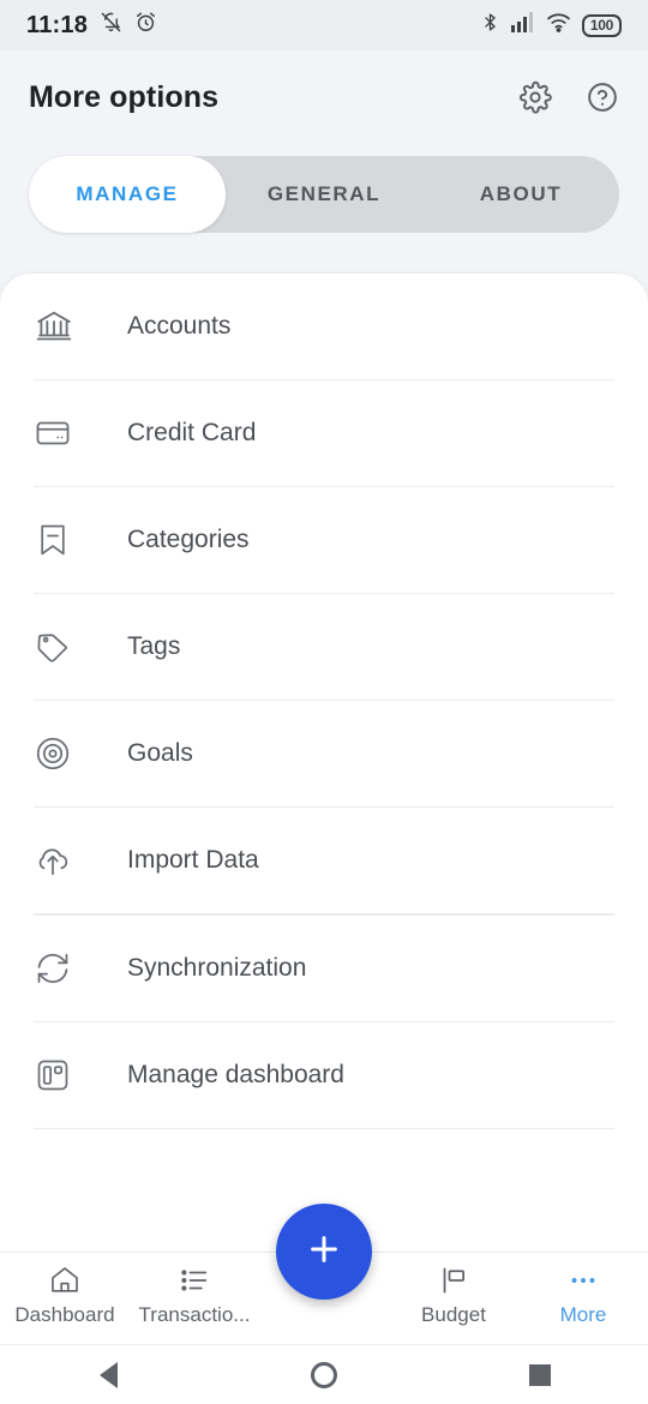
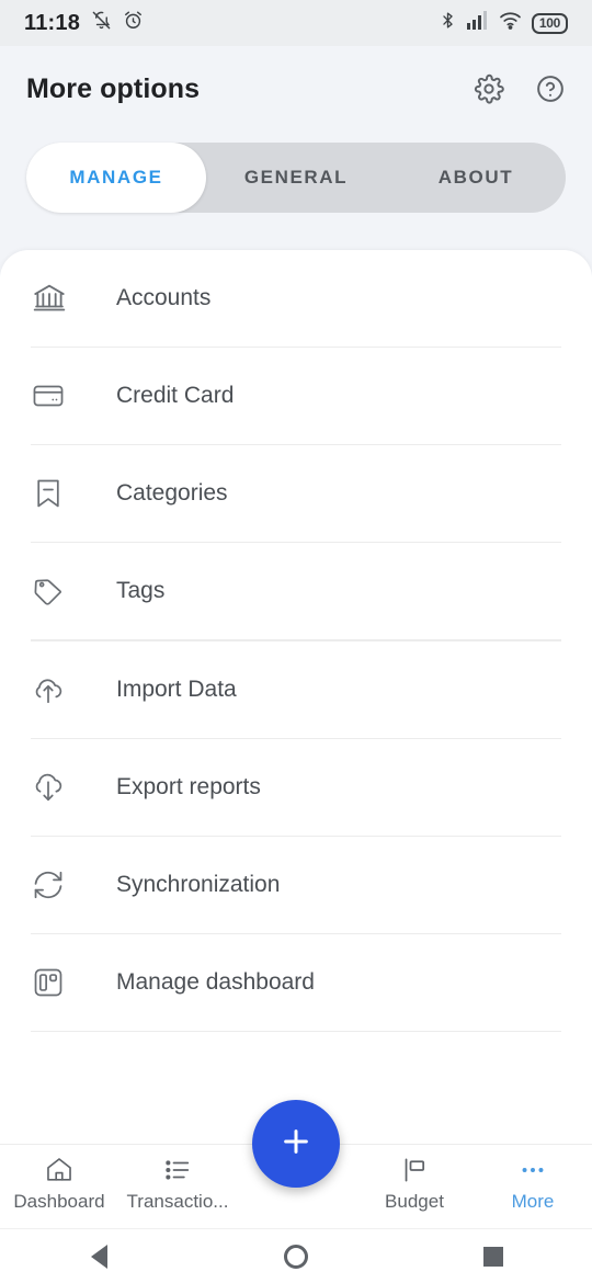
  11:18
  100
  More options
  MANAGE
  GENERAL
  ABOUT
  Accounts
  Credit Card
  Categories
  Tags
- Goals
  Import Data
+ Export reports
  Synchronization
  Manage dashboard
  Dashboard
  Transactio...
  Budget
  More
